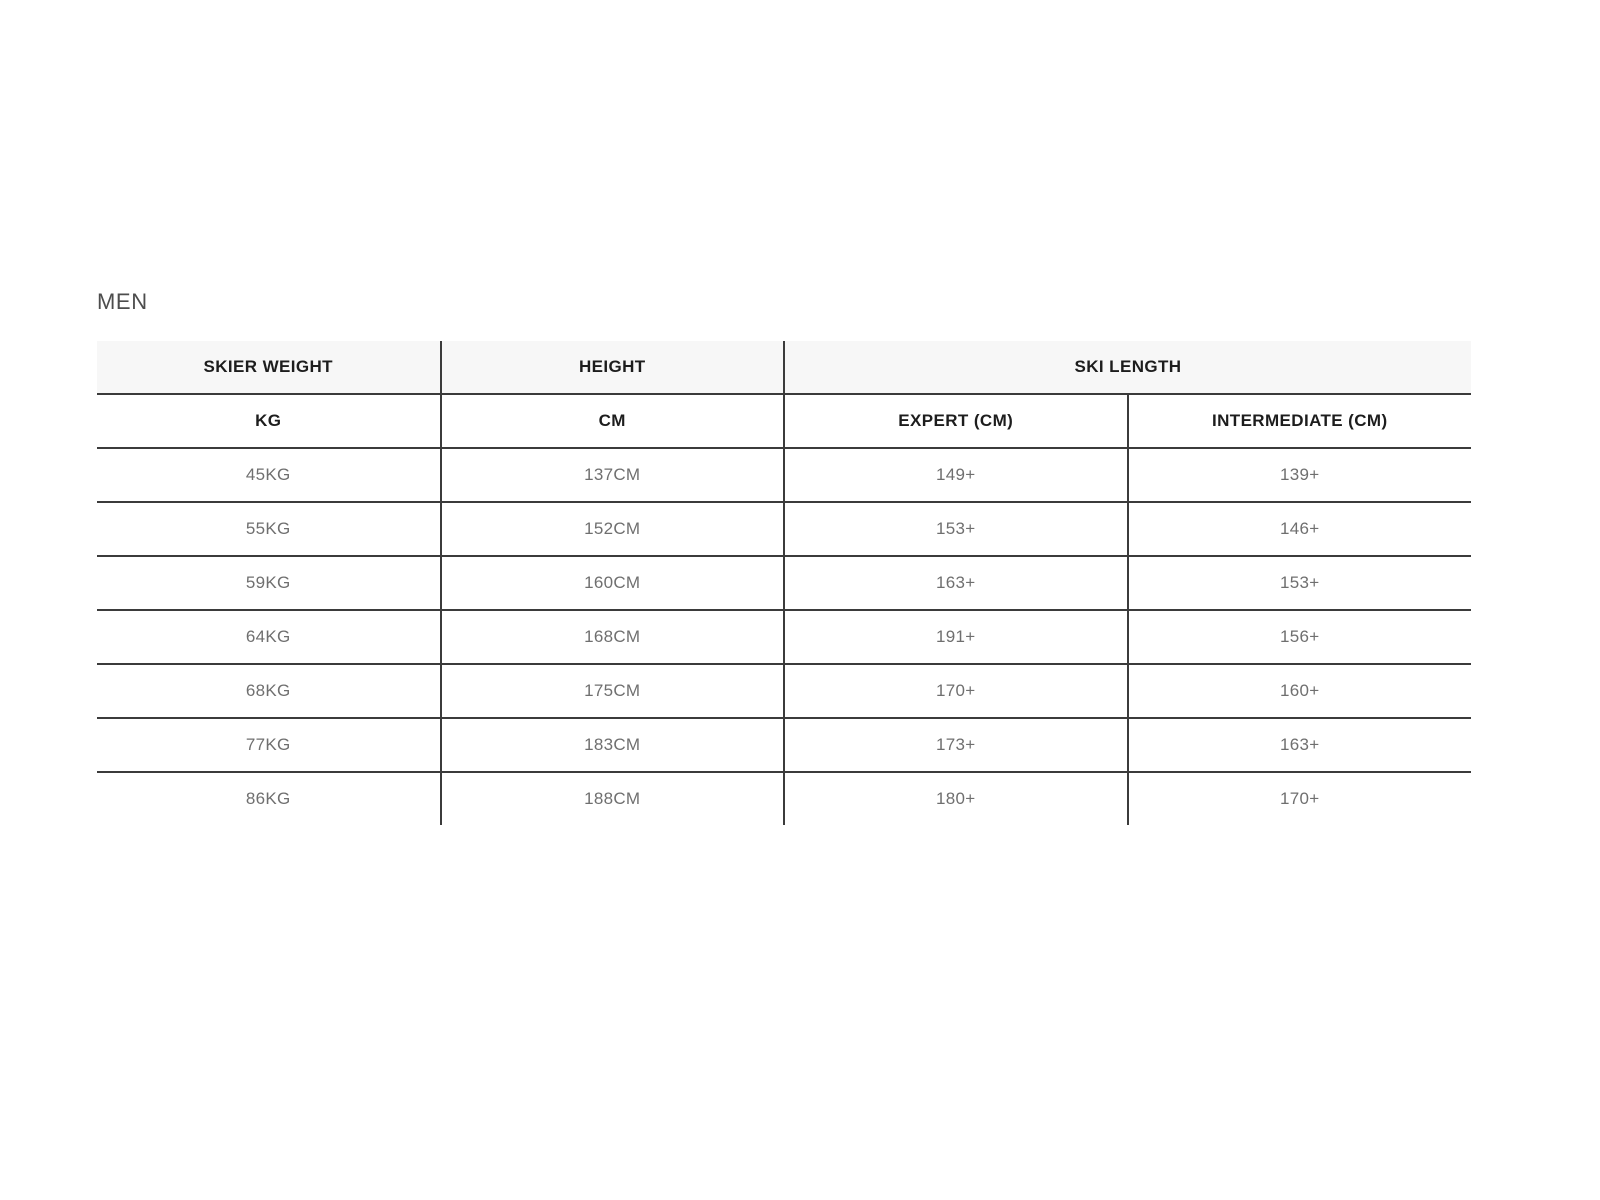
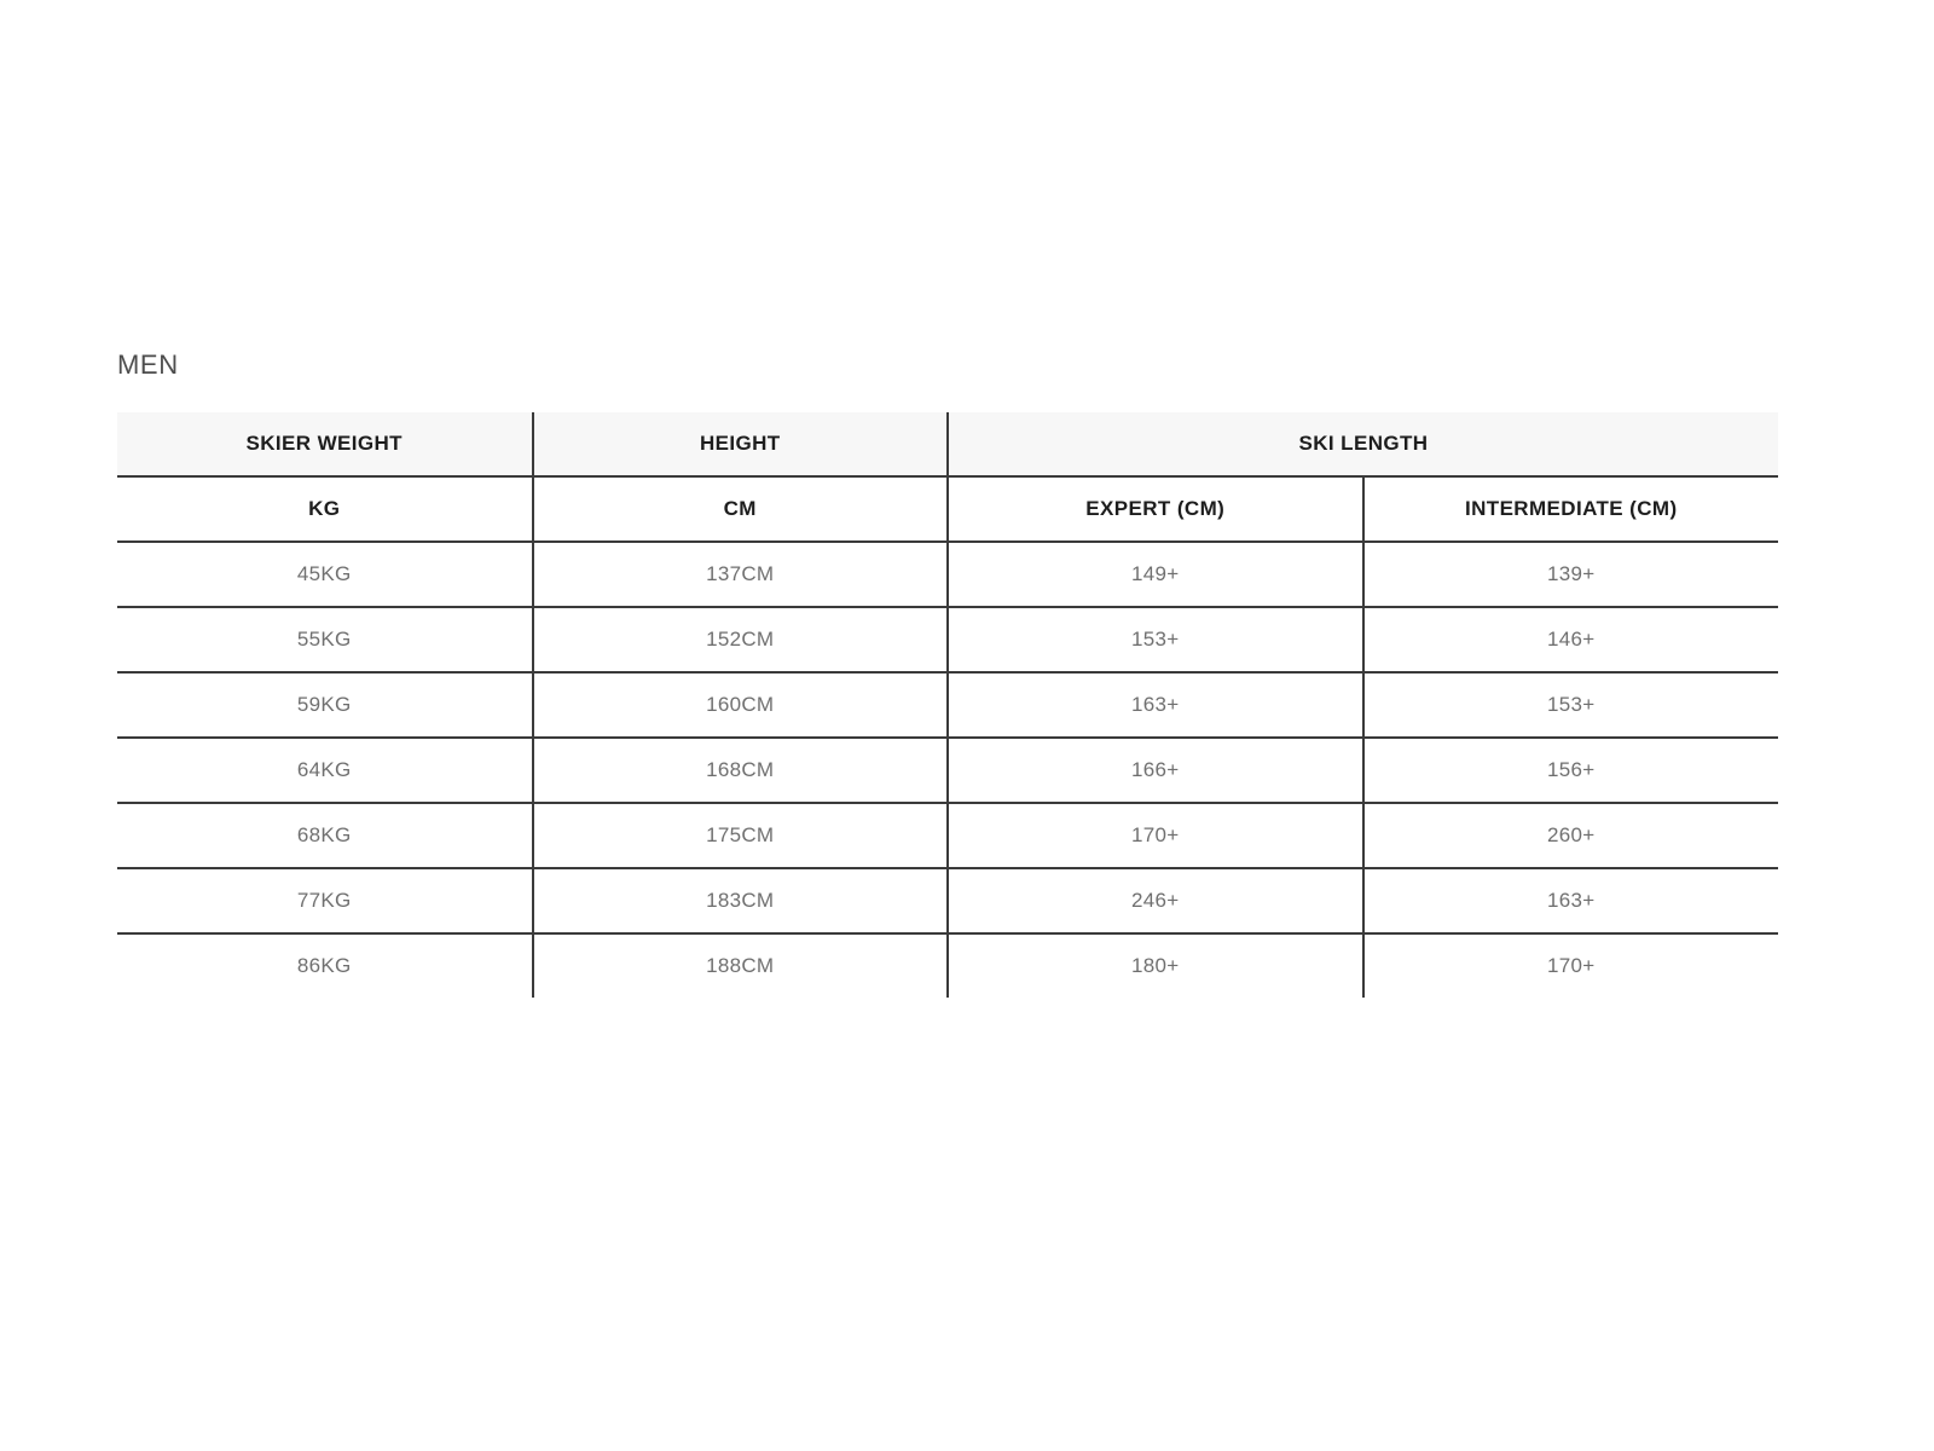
  MEN
  SKIER WEIGHT	HEIGHT	SKI LENGTH
  KG	CM	EXPERT (CM)	INTERMEDIATE (CM)
  45KG	137CM	149+	139+
  55KG	152CM	153+	146+
  59KG	160CM	163+	153+
- 64KG	168CM	191+	156+
+ 64KG	168CM	166+	156+
- 68KG	175CM	170+	160+
+ 68KG	175CM	170+	260+
- 77KG	183CM	173+	163+
+ 77KG	183CM	246+	163+
  86KG	188CM	180+	170+
